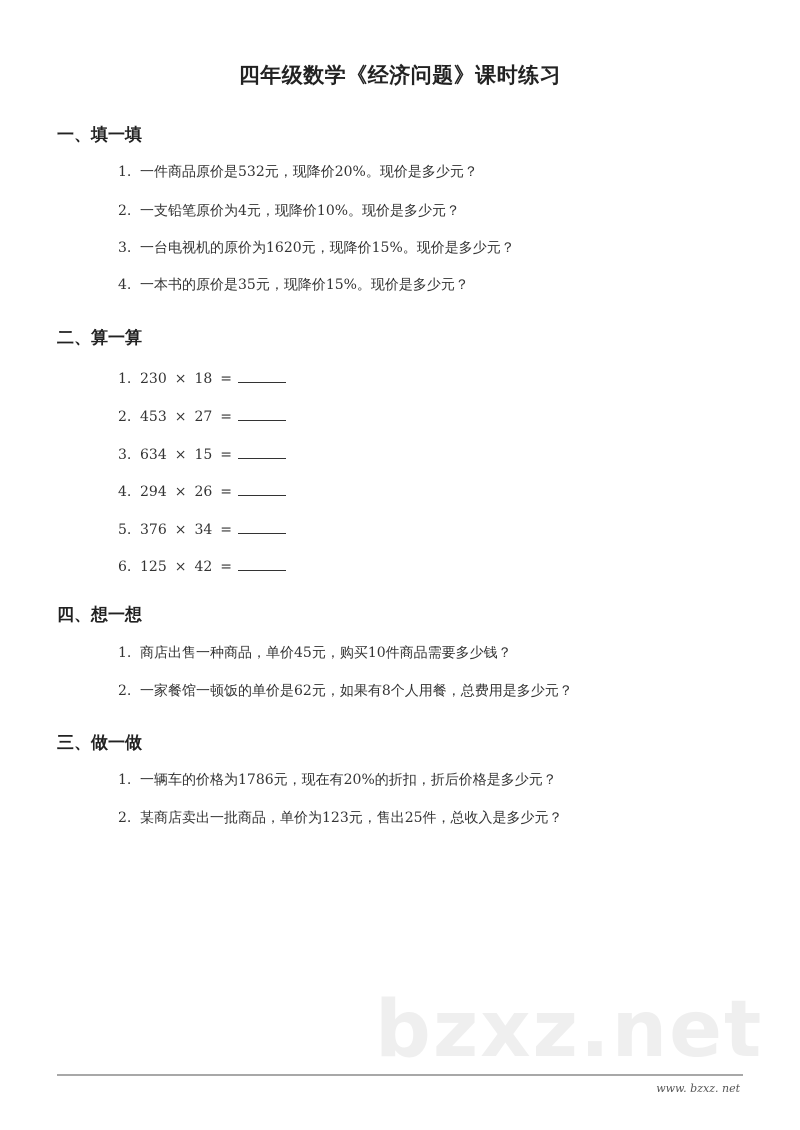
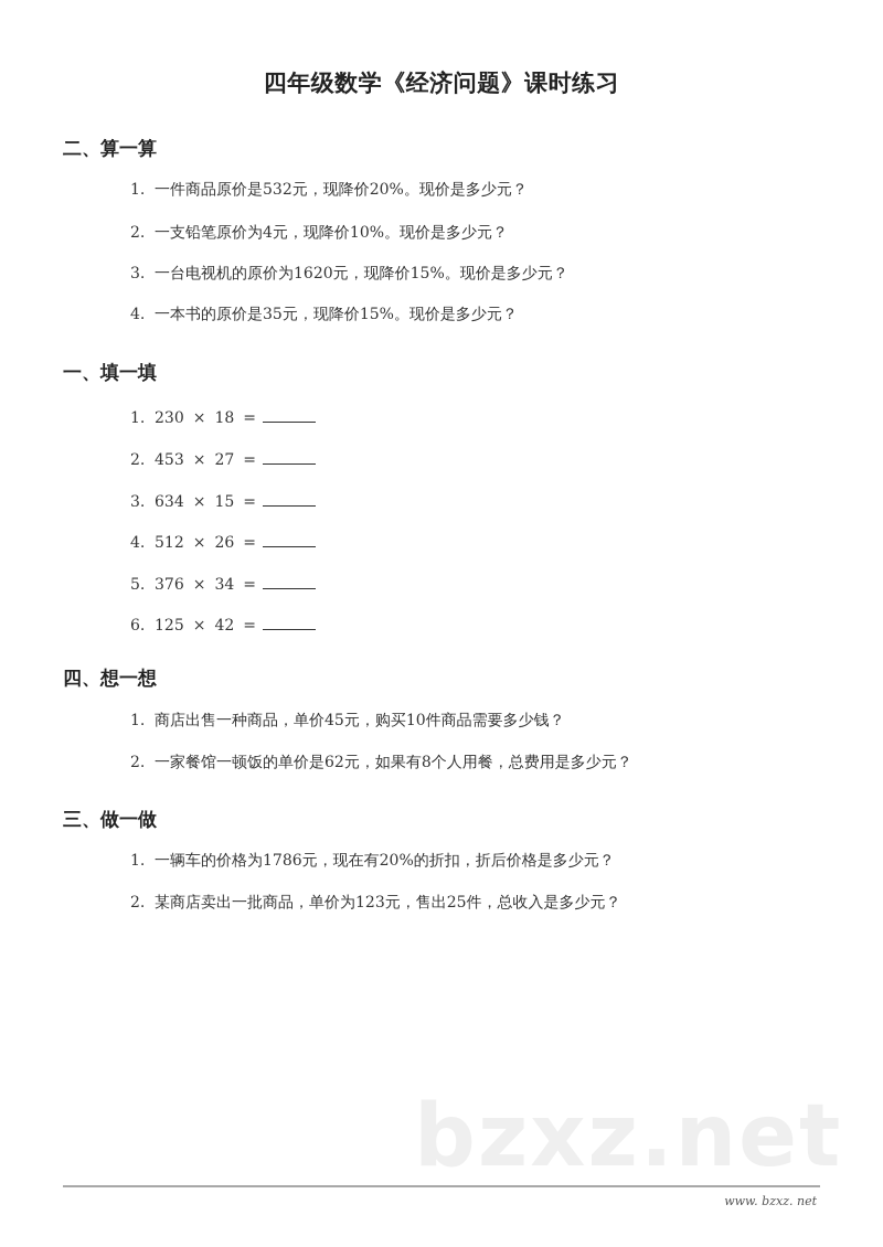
  四年级数学《经济问题》课时练习
- 一、填一填
+ 二、算一算
  1. 一件商品原价是532元，现降价20%。现价是多少元？
  2. 一支铅笔原价为4元，现降价10%。现价是多少元？
  3. 一台电视机的原价为1620元，现降价15%。现价是多少元？
  4. 一本书的原价是35元，现降价15%。现价是多少元？
- 二、算一算
+ 一、填一填
  1. 230 × 18 =
  2. 453 × 27 =
  3. 634 × 15 =
- 4. 294 × 26 =
+ 4. 512 × 26 =
  5. 376 × 34 =
  6. 125 × 42 =
  四、想一想
  1. 商店出售一种商品，单价45元，购买10件商品需要多少钱？
  2. 一家餐馆一顿饭的单价是62元，如果有8个人用餐，总费用是多少元？
  三、做一做
  1. 一辆车的价格为1786元，现在有20%的折扣，折后价格是多少元？
  2. 某商店卖出一批商品，单价为123元，售出25件，总收入是多少元？
  bzxz.net
  www. bzxz. net
